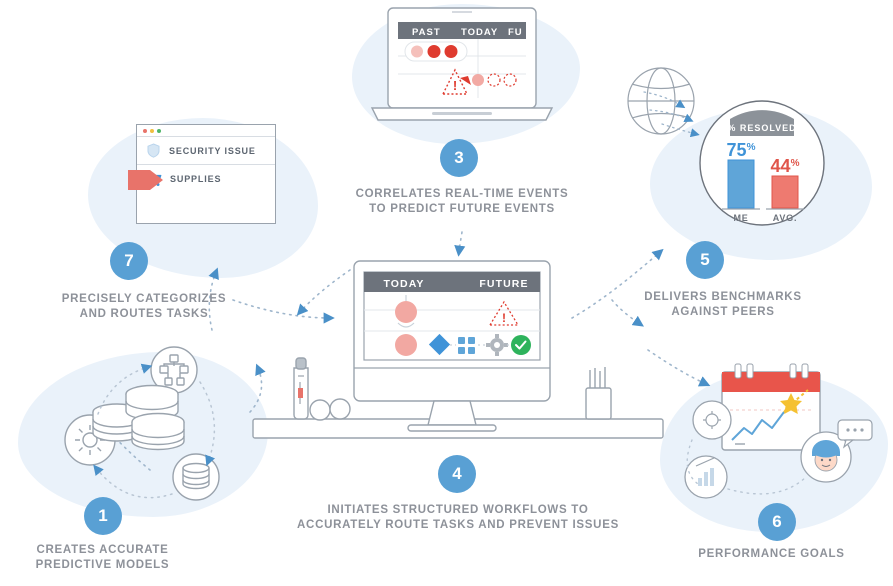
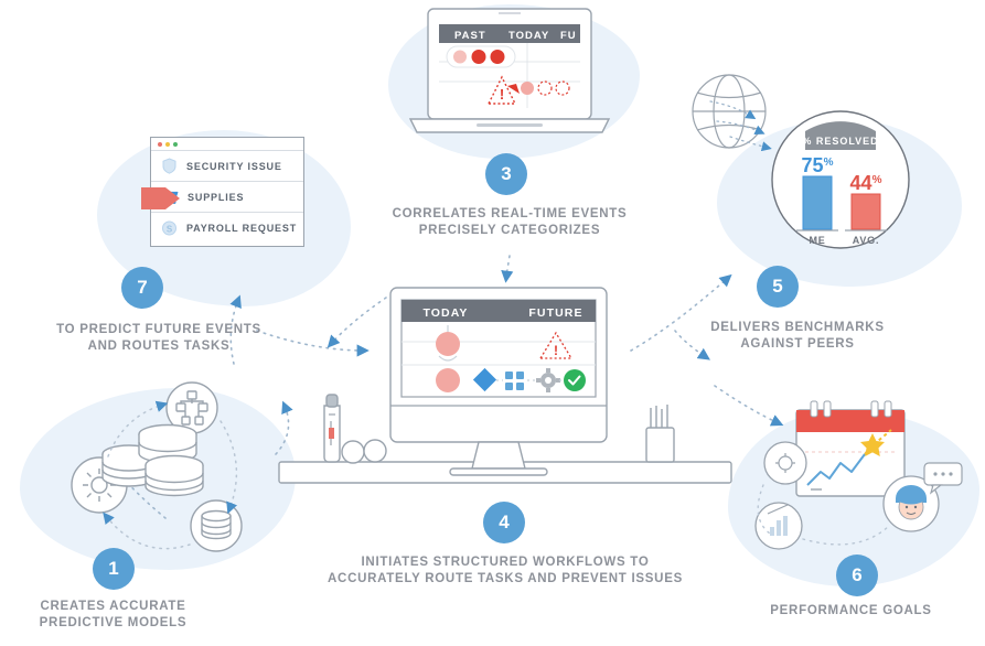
  1
  CREATES ACCURATE
  PREDICTIVE MODELS
  SECURITY ISSUE
  SUPPLIES
+ S
+ PAYROLL REQUEST
  7
- PRECISELY CATEGORIZES
+ TO PREDICT FUTURE EVENTS
  AND ROUTES TASKS
  !
  PAST
  TODAY
  FU
  3
  CORRELATES REAL-TIME EVENTS
- TO PREDICT FUTURE EVENTS
+ PRECISELY CATEGORIZES
  TODAY
  FUTURE
  !
  4
  INITIATES STRUCTURED WORKFLOWS TO
  ACCURATELY ROUTE TASKS AND PREVENT ISSUES
  % RESOLVED
  75%
  44%
  ME
  AVG.
  5
  DELIVERS BENCHMARKS
  AGAINST PEERS
  6
  PERFORMANCE GOALS
